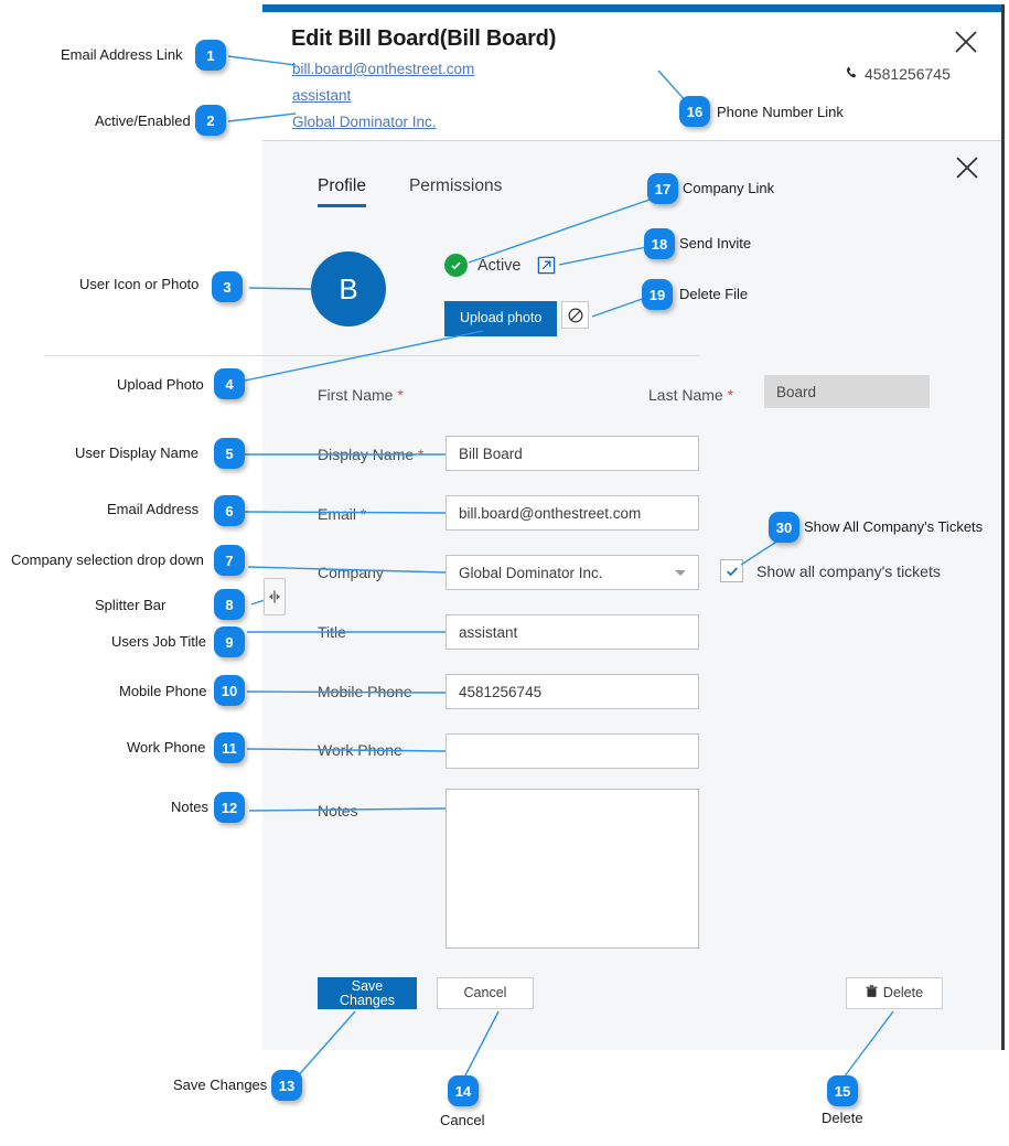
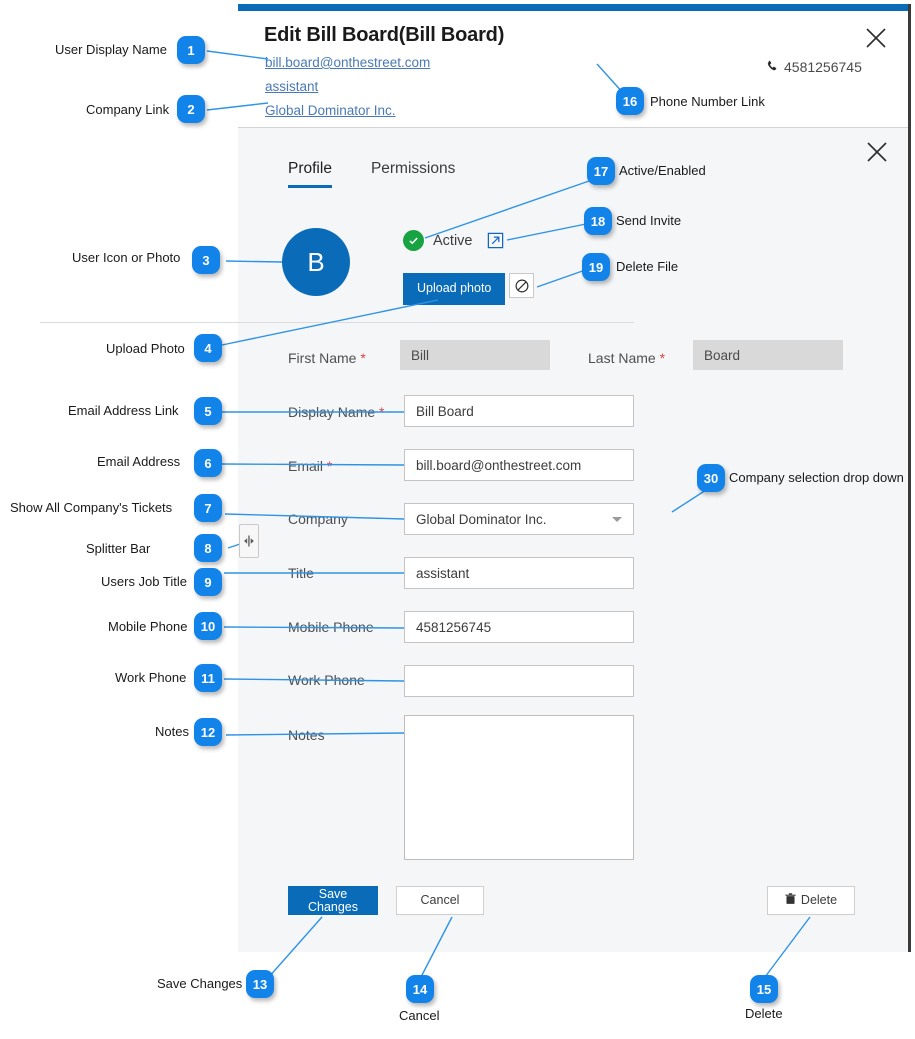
  Edit Bill Board(Bill Board)
  bill.board@onthestreet.com
  assistant
  Global Dominator Inc.
  4581256745
  Profile
  Permissions
  B
  Active
  Upload photo
  First Name *
+ Bill
  Last Name *
  Board
  Bill Board
  Email *
  bill.board@onthestreet.com
  Company
  Global Dominator Inc.
  assistant
  4581256745
  Notes
- Show all company's tickets
  Save Changes
  Cancel
  Delete
- Email Address Link
+ User Display Name
  1
- Active/Enabled
+ Company Link
  2
  User Icon or Photo
  3
  Upload Photo
  4
- User Display Name
+ Email Address Link
  5
  Email Address
  6
- Company selection drop down
+ Show All Company's Tickets
  7
  Splitter Bar
  8
  Users Job Title
  9
  Mobile Phone
  10
  Work Phone
  11
  Notes
  12
  Save Changes
  13
  Cancel
  14
  Delete
  15
  Phone Number Link
  16
- Company Link
+ Active/Enabled
  17
  Send Invite
  18
  Delete File
  19
- Show All Company's Tickets
+ Company selection drop down
  30
